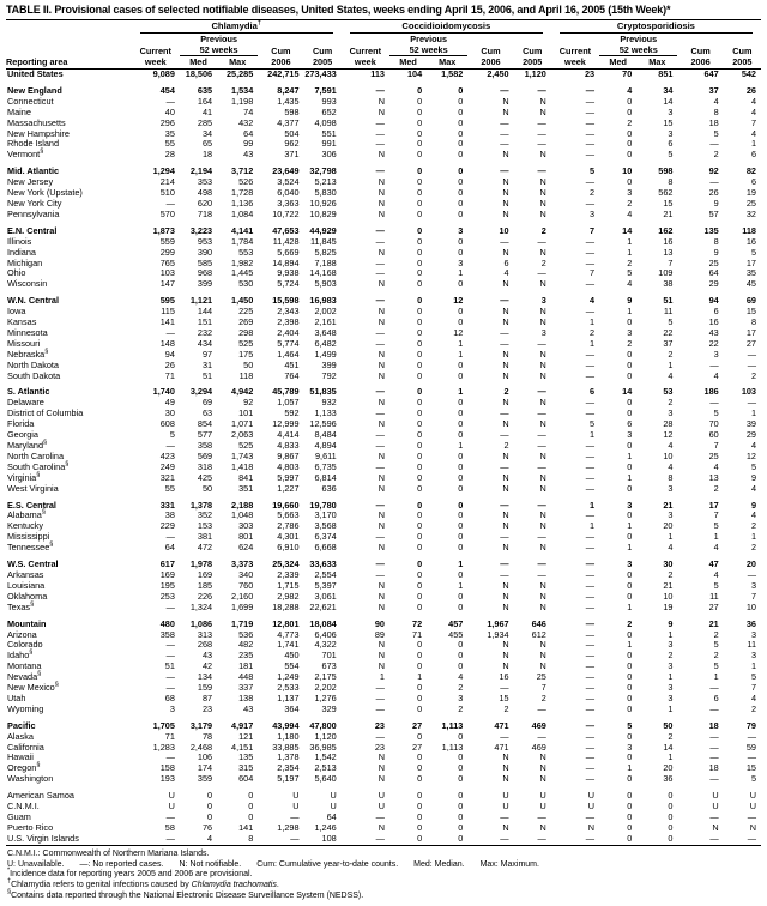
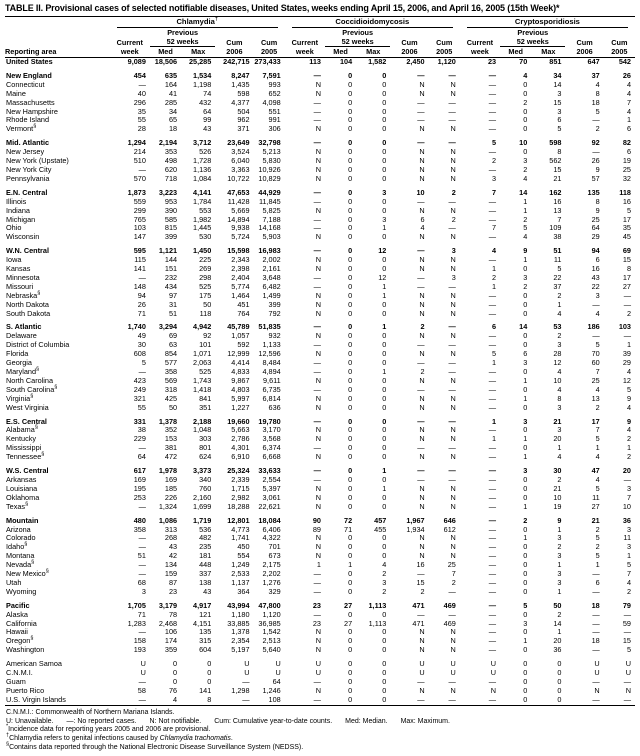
  TABLE II. Provisional cases of selected notifiable diseases, United States, weeks ending April 15, 2006, and April 16, 2005 (15th Week)*
  Reporting area	Chlamydia	Coccidioidomycosis	Cryptosporidiosis
  	Previous				Previous				Previous
  Current	52 weeks	Cum	Cum	Current	52 weeks	Cum	Cum	Current	52 weeks	Cum	Cum
  week	Med	Max	2006	2005	week	Med	Max	2006	2005	week	Med	Max	2006	2005
  United States	9,089	18,506	25,285	242,715	273,433	113	104	1,582	2,450	1,120	23	70	851	647	542
  New England	454	635	1,534	8,247	7,591	—	0	0	—	—	—	4	34	37	26
  Connecticut	—	164	1,198	1,435	993	N	0	0	N	N	—	0	14	4	4
  Maine	40	41	74	598	652	N	0	0	N	N	—	0	3	8	4
  Massachusetts	296	285	432	4,377	4,098	—	0	0	—	—	—	2	15	18	7
  New Hampshire	35	34	64	504	551	—	0	0	—	—	—	0	3	5	4
  Rhode Island	55	65	99	962	991	—	0	0	—	—	—	0	6	—	1
  Vermont	28	18	43	371	306	N	0	0	N	N	—	0	5	2	6
  Mid. Atlantic	1,294	2,194	3,712	23,649	32,798	—	0	0	—	—	5	10	598	92	82
  New Jersey	214	353	526	3,524	5,213	N	0	0	N	N	—	0	8	—	6
  New York (Upstate)	510	498	1,728	6,040	5,830	N	0	0	N	N	2	3	562	26	19
  New York City	—	620	1,136	3,363	10,926	N	0	0	N	N	—	2	15	9	25
  Pennsylvania	570	718	1,084	10,722	10,829	N	0	0	N	N	3	4	21	57	32
  E.N. Central	1,873	3,223	4,141	47,653	44,929	—	0	3	10	2	7	14	162	135	118
  Illinois	559	953	1,784	11,428	11,845	—	0	0	—	—	—	1	16	8	16
  Indiana	299	390	553	5,669	5,825	N	0	0	N	N	—	1	13	9	5
  Michigan	765	585	1,982	14,894	7,188	—	0	3	6	2	—	2	7	25	17
- Ohio	103	968	1,445	9,938	14,168	—	0	1	4	—	7	5	109	64	35
+ Ohio	103	815	1,445	9,938	14,168	—	0	1	4	—	7	5	109	64	35
  Wisconsin	147	399	530	5,724	5,903	N	0	0	N	N	—	4	38	29	45
  W.N. Central	595	1,121	1,450	15,598	16,983	—	0	12	—	3	4	9	51	94	69
  Iowa	115	144	225	2,343	2,002	N	0	0	N	N	—	1	11	6	15
  Kansas	141	151	269	2,398	2,161	N	0	0	N	N	1	0	5	16	8
  Minnesota	—	232	298	2,404	3,648	—	0	12	—	3	2	3	22	43	17
  Missouri	148	434	525	5,774	6,482	—	0	1	—	—	1	2	37	22	27
  Nebraska	94	97	175	1,464	1,499	N	0	1	N	N	—	0	2	3	—
  North Dakota	26	31	50	451	399	N	0	0	N	N	—	0	1	—	—
  South Dakota	71	51	118	764	792	N	0	0	N	N	—	0	4	4	2
  S. Atlantic	1,740	3,294	4,942	45,789	51,835	—	0	1	2	—	6	14	53	186	103
  Delaware	49	69	92	1,057	932	N	0	0	N	N	—	0	2	—	—
  District of Columbia	30	63	101	592	1,133	—	0	0	—	—	—	0	3	5	1
  Florida	608	854	1,071	12,999	12,596	N	0	0	N	N	5	6	28	70	39
  Georgia	5	577	2,063	4,414	8,484	—	0	0	—	—	1	3	12	60	29
  Maryland	—	358	525	4,833	4,894	—	0	1	2	—	—	0	4	7	4
  North Carolina	423	569	1,743	9,867	9,611	N	0	0	N	N	—	1	10	25	12
  South Carolina	249	318	1,418	4,803	6,735	—	0	0	—	—	—	0	4	4	5
  Virginia	321	425	841	5,997	6,814	N	0	0	N	N	—	1	8	13	9
  West Virginia	55	50	351	1,227	636	N	0	0	N	N	—	0	3	2	4
  E.S. Central	331	1,378	2,188	19,660	19,780	—	0	0	—	—	1	3	21	17	9
  Alabama	38	352	1,048	5,663	3,170	N	0	0	N	N	—	0	3	7	4
  Kentucky	229	153	303	2,786	3,568	N	0	0	N	N	1	1	20	5	2
  Mississippi	—	381	801	4,301	6,374	—	0	0	—	—	—	0	1	1	1
  Tennessee	64	472	624	6,910	6,668	N	0	0	N	N	—	1	4	4	2
  W.S. Central	617	1,978	3,373	25,324	33,633	—	0	1	—	—	—	3	30	47	20
  Arkansas	169	169	340	2,339	2,554	—	0	0	—	—	—	0	2	4	—
  Louisiana	195	185	760	1,715	5,397	N	0	1	N	N	—	0	21	5	3
  Oklahoma	253	226	2,160	2,982	3,061	N	0	0	N	N	—	0	10	11	7
  Texas	—	1,324	1,699	18,288	22,621	N	0	0	N	N	—	1	19	27	10
  Mountain	480	1,086	1,719	12,801	18,084	90	72	457	1,967	646	—	2	9	21	36
  Arizona	358	313	536	4,773	6,406	89	71	455	1,934	612	—	0	1	2	3
  Colorado	—	268	482	1,741	4,322	N	0	0	N	N	—	1	3	5	11
  Idaho	—	43	235	450	701	N	0	0	N	N	—	0	2	2	3
  Montana	51	42	181	554	673	N	0	0	N	N	—	0	3	5	1
  Nevada	—	134	448	1,249	2,175	1	1	4	16	25	—	0	1	1	5
  New Mexico	—	159	337	2,533	2,202	—	0	2	—	7	—	0	3	—	7
  Utah	68	87	138	1,137	1,276	—	0	3	15	2	—	0	3	6	4
  Wyoming	3	23	43	364	329	—	0	2	2	—	—	0	1	—	2
  Pacific	1,705	3,179	4,917	43,994	47,800	23	27	1,113	471	469	—	5	50	18	79
  Alaska	71	78	121	1,180	1,120	—	0	0	—	—	—	0	2	—	—
  California	1,283	2,468	4,151	33,885	36,985	23	27	1,113	471	469	—	3	14	—	59
  Hawaii	—	106	135	1,378	1,542	N	0	0	N	N	—	0	1	—	—
  Oregon	158	174	315	2,354	2,513	N	0	0	N	N	—	1	20	18	15
  Washington	193	359	604	5,197	5,640	N	0	0	N	N	—	0	36	—	5
  American Samoa	U	0	0	U	U	U	0	0	U	U	U	0	0	U	U
  C.N.M.I.	U	0	0	U	U	U	0	0	U	U	U	0	0	U	U
  Guam	—	0	0	—	64	—	0	0	—	—	—	0	0	—	—
  Puerto Rico	58	76	141	1,298	1,246	N	0	0	N	N	N	0	0	N	N
  U.S. Virgin Islands	—	4	8	—	108	—	0	0	—	—	—	0	0	—	—
